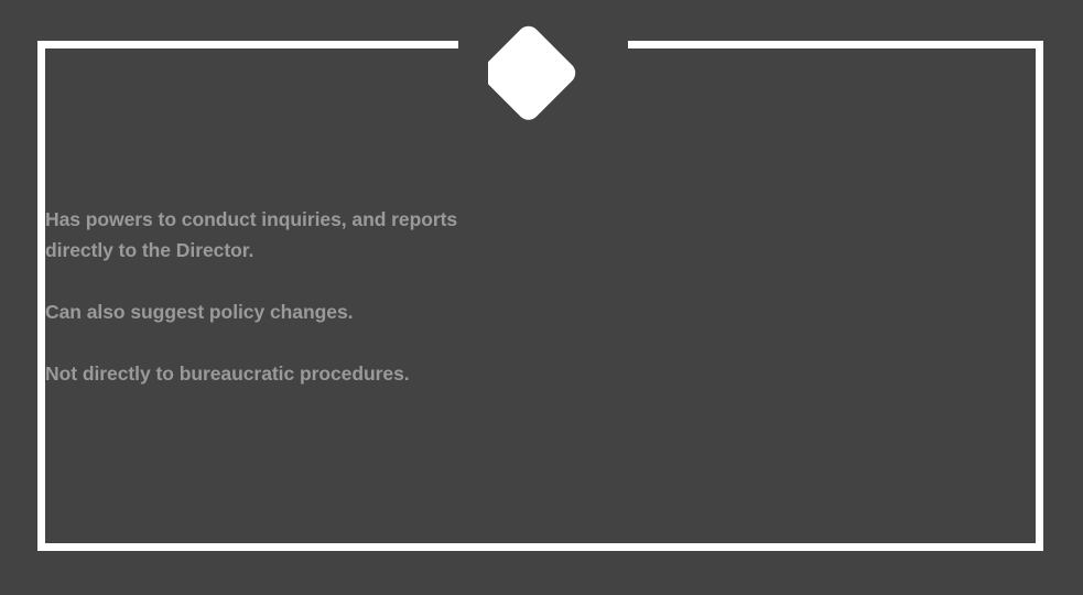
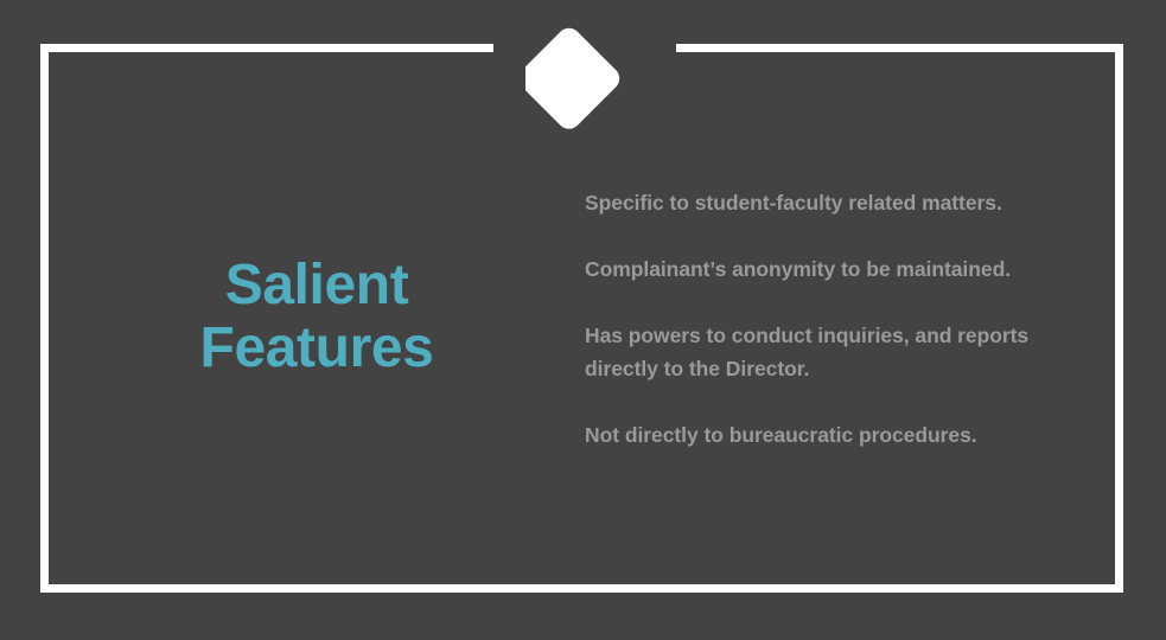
+ Salient
+ Features
+ Specific to student-faculty related matters.
+ Complainant’s anonymity to be maintained.
  Has powers to conduct inquiries, and reports directly to the Director.
- Can also suggest policy changes.
  Not directly to bureaucratic procedures.
